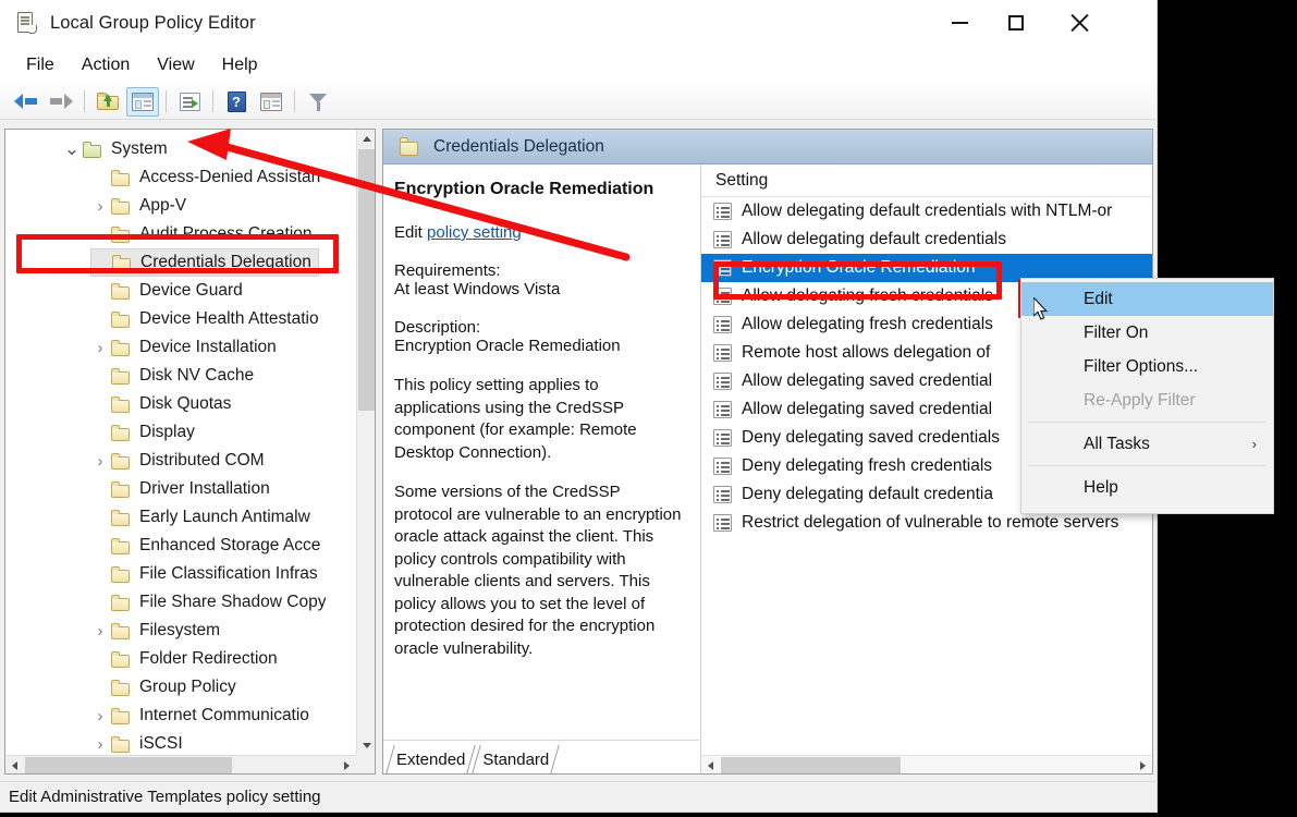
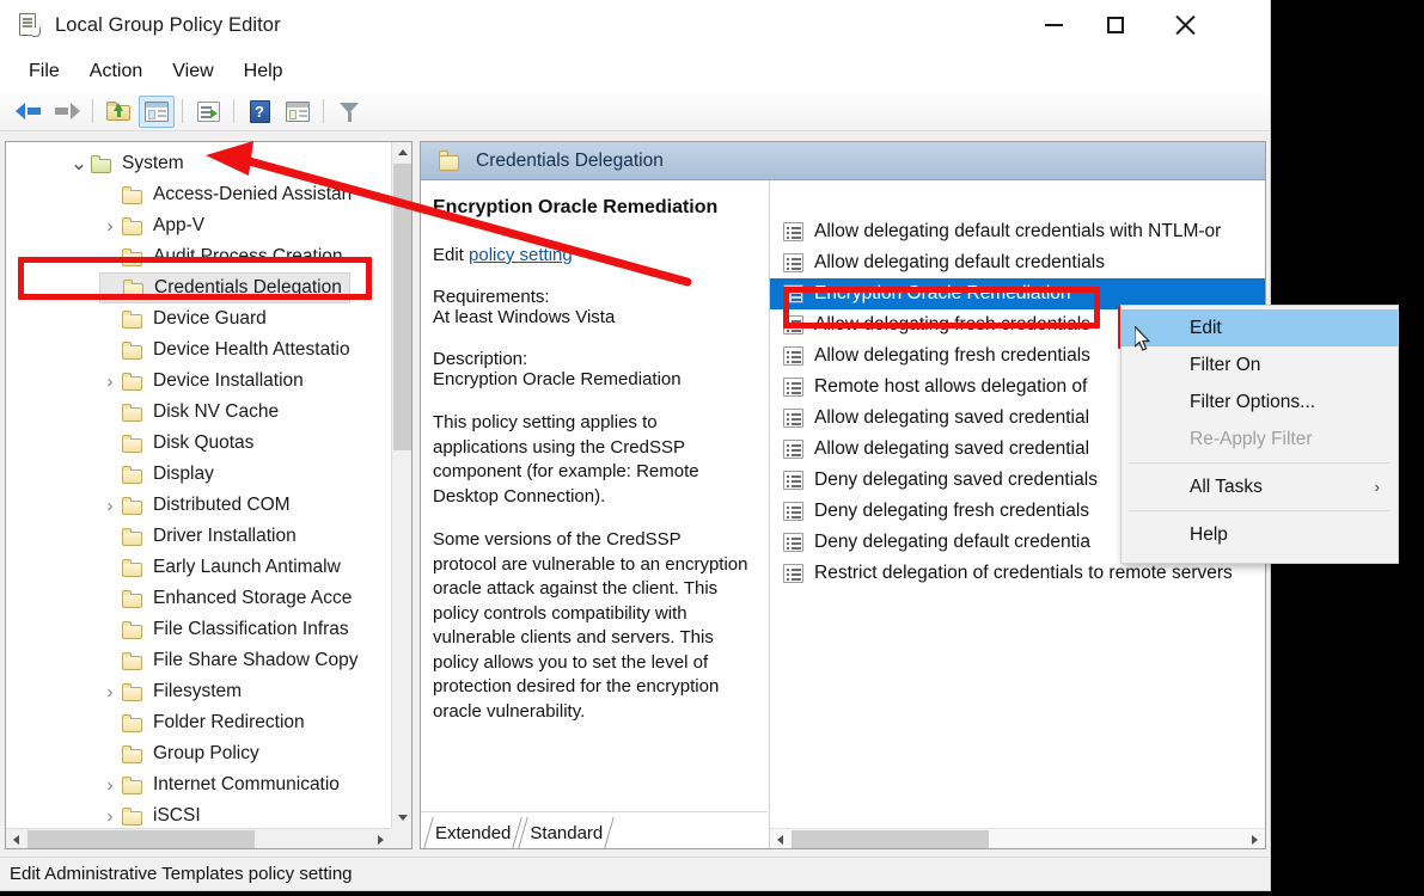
  Local Group Policy Editor
  File
  Action
  View
  Help
  ?
  ⌄
  System
  Access-Denied Assistan
  ›
  App-V
  Audit Process Creation
  Credentials Delegation
  Device Guard
  Device Health Attestatio
  ›
  Device Installation
  Disk NV Cache
  Disk Quotas
  Display
  ›
  Distributed COM
  Driver Installation
  Early Launch Antimalw
  Enhanced Storage Acce
  File Classification Infras
  File Share Shadow Copy
  ›
  Filesystem
  Folder Redirection
  Group Policy
  ›
  Internet Communicatio
  ›
  iSCSI
  Credentials Delegation
  Encryption Oracle Remediation
  Edit policy setting
  Requirements:
  At least Windows Vista
  Description:
  Encryption Oracle Remediation
  This policy setting applies to applications using the CredSSP component (for example: Remote Desktop Connection).
  Some versions of the CredSSP protocol are vulnerable to an encryption oracle attack against the client. This policy controls compatibility with vulnerable clients and servers. This policy allows you to set the level of protection desired for the encryption oracle vulnerability.
  Extended
  Standard
- Setting
  Allow delegating default credentials with NTLM-or
  Allow delegating default credentials
  Encryption Oracle Remediation
  Allow delegating fresh credentials
  Allow delegating fresh credentials
  Remote host allows delegation of
  Allow delegating saved credential
  Allow delegating saved credential
  Deny delegating saved credentials
  Deny delegating fresh credentials
  Deny delegating default credentia
- Restrict delegation of vulnerable to remote servers
+ Restrict delegation of credentials to remote servers
  Edit Administrative Templates policy setting
  Edit
  Filter On
  Filter Options...
  Re-Apply Filter
  All Tasks
  ›
  Help
